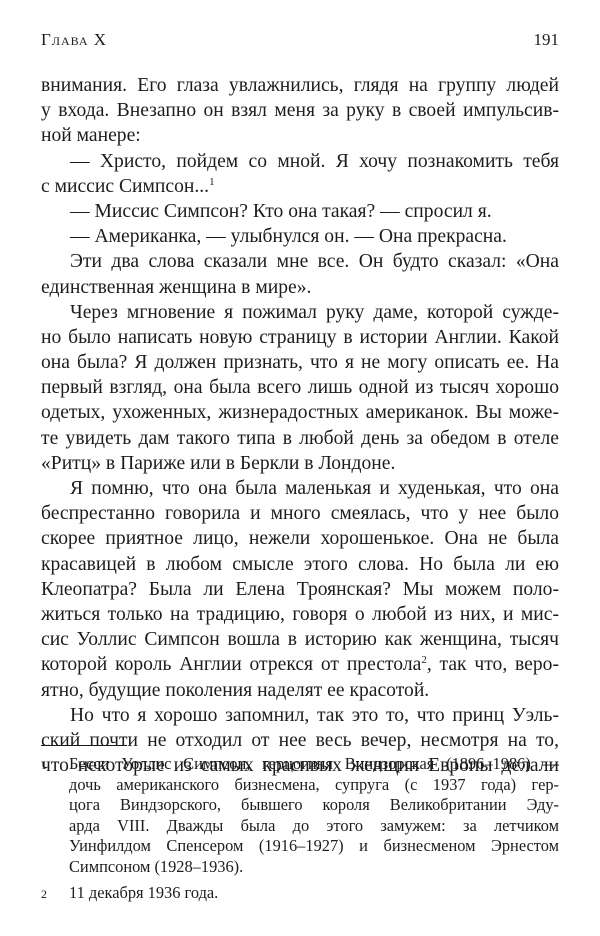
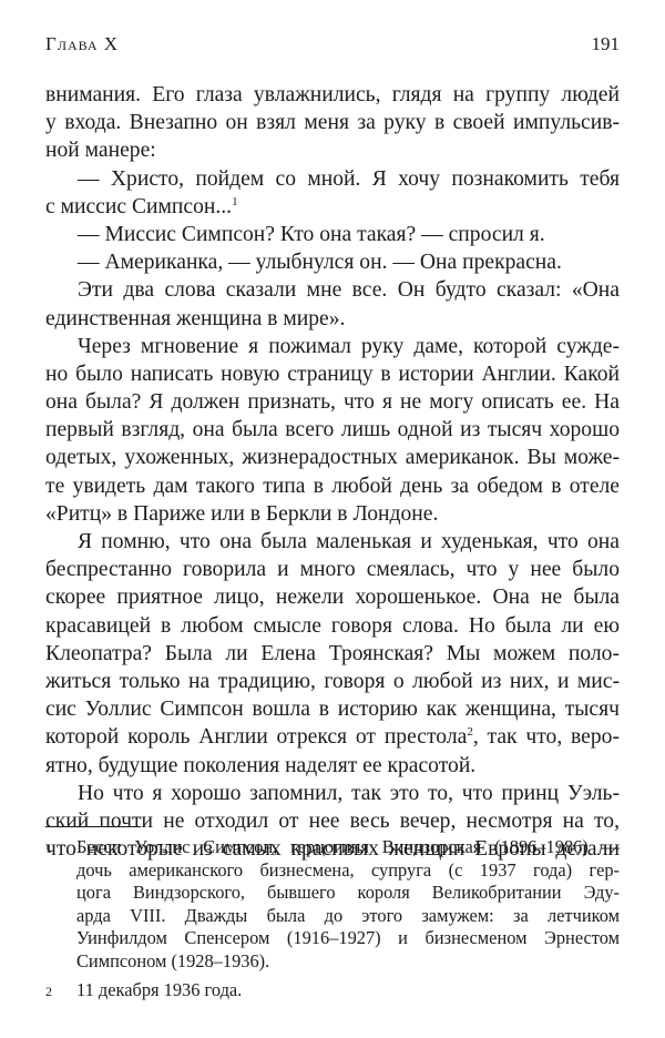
  Глава X
  191
  внимания. Его глаза увлажнились, глядя на группу людей
  у входа. Внезапно он взял меня за руку в своей импульсив-
  ной манере:
  — Христо, пойдем со мной. Я хочу познакомить тебя
  с миссис Симпсон...1
  — Миссис Симпсон? Кто она такая? — спросил я.
  — Американка, — улыбнулся он. — Она прекрасна.
  Эти два слова сказали мне все. Он будто сказал: «Она
  единственная женщина в мире».
  Через мгновение я пожимал руку даме, которой сужде-
  но было написать новую страницу в истории Англии. Какой
  она была? Я должен признать, что я не могу описать ее. На
  первый взгляд, она была всего лишь одной из тысяч хорошо
  одетых, ухоженных, жизнерадостных американок. Вы може-
  те увидеть дам такого типа в любой день за обедом в отеле
  «Ритц» в Париже или в Беркли в Лондоне.
  Я помню, что она была маленькая и худенькая, что она
  беспрестанно говорила и много смеялась, что у нее было
  скорее приятное лицо, нежели хорошенькое. Она не была
- красавицей в любом смысле этого слова. Но была ли ею
+ красавицей в любом смысле говоря слова. Но была ли ею
  Клеопатра? Была ли Елена Троянская? Мы можем поло-
  житься только на традицию, говоря о любой из них, и мис-
  сис Уоллис Симпсон вошла в историю как женщина, тысяч
  которой король Англии отрекся от престола2, так что, веро-
  ятно, будущие поколения наделят ее красотой.
  Но что я хорошо запомнил, так это то, что принц Уэль-
  ский почти не отходил от нее весь вечер, несмотря на то,
  что некоторые из самых красивых женщин Европы делали
  1
  Бесси Уоллис Симпсон, герцогиня Виндзорская (1896–1986) —
  дочь американского бизнесмена, супруга (с 1937 года) гер-
  цога Виндзорского, бывшего короля Великобритании Эду-
  арда VIII. Дважды была до этого замужем: за летчиком
  Уинфилдом Спенсером (1916–1927) и бизнесменом Эрнестом
  Симпсоном (1928–1936).
  2
  11 декабря 1936 года.
